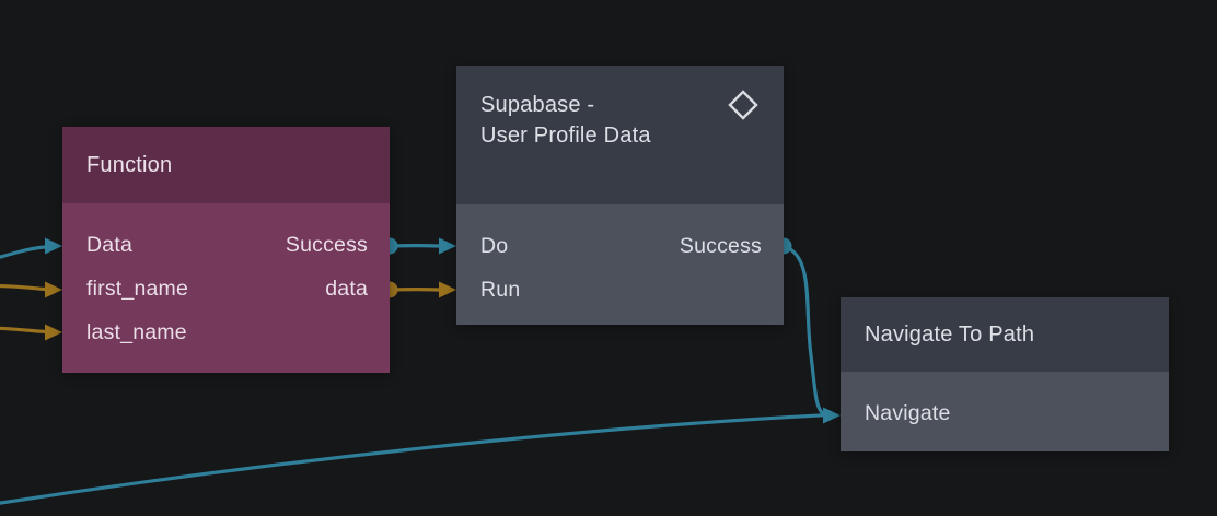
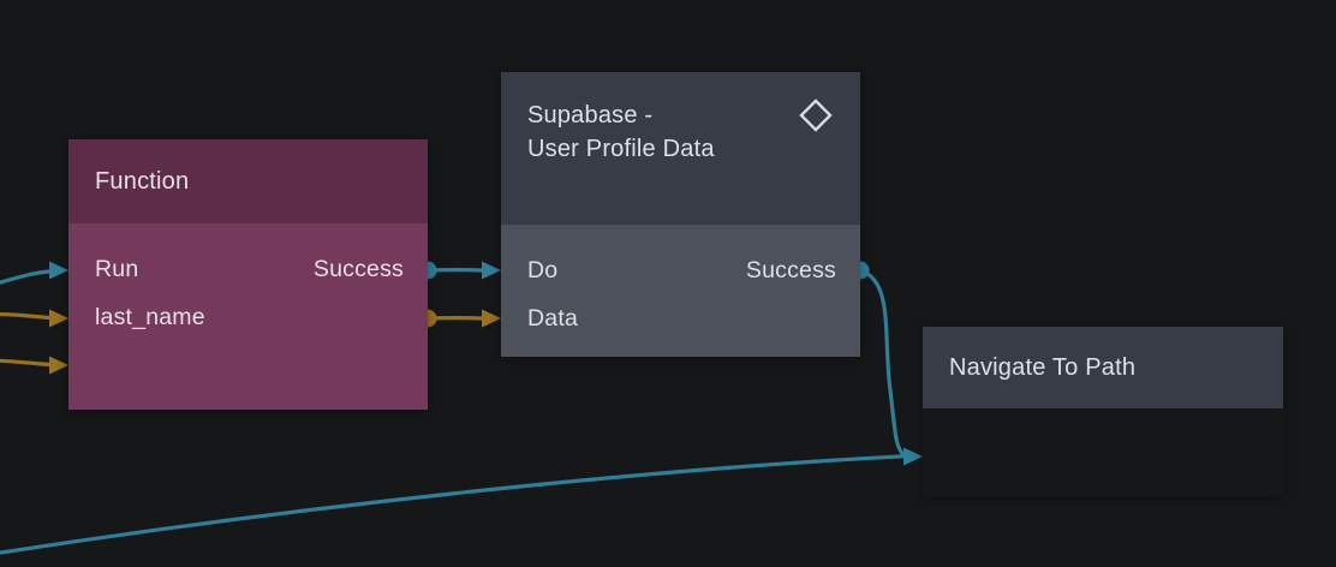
  Function
- Data
+ Run
  Success
- first_name
- data
  last_name
  Supabase -
  User Profile Data
  Do
  Success
- Run
+ Data
  Navigate To Path
- Navigate
